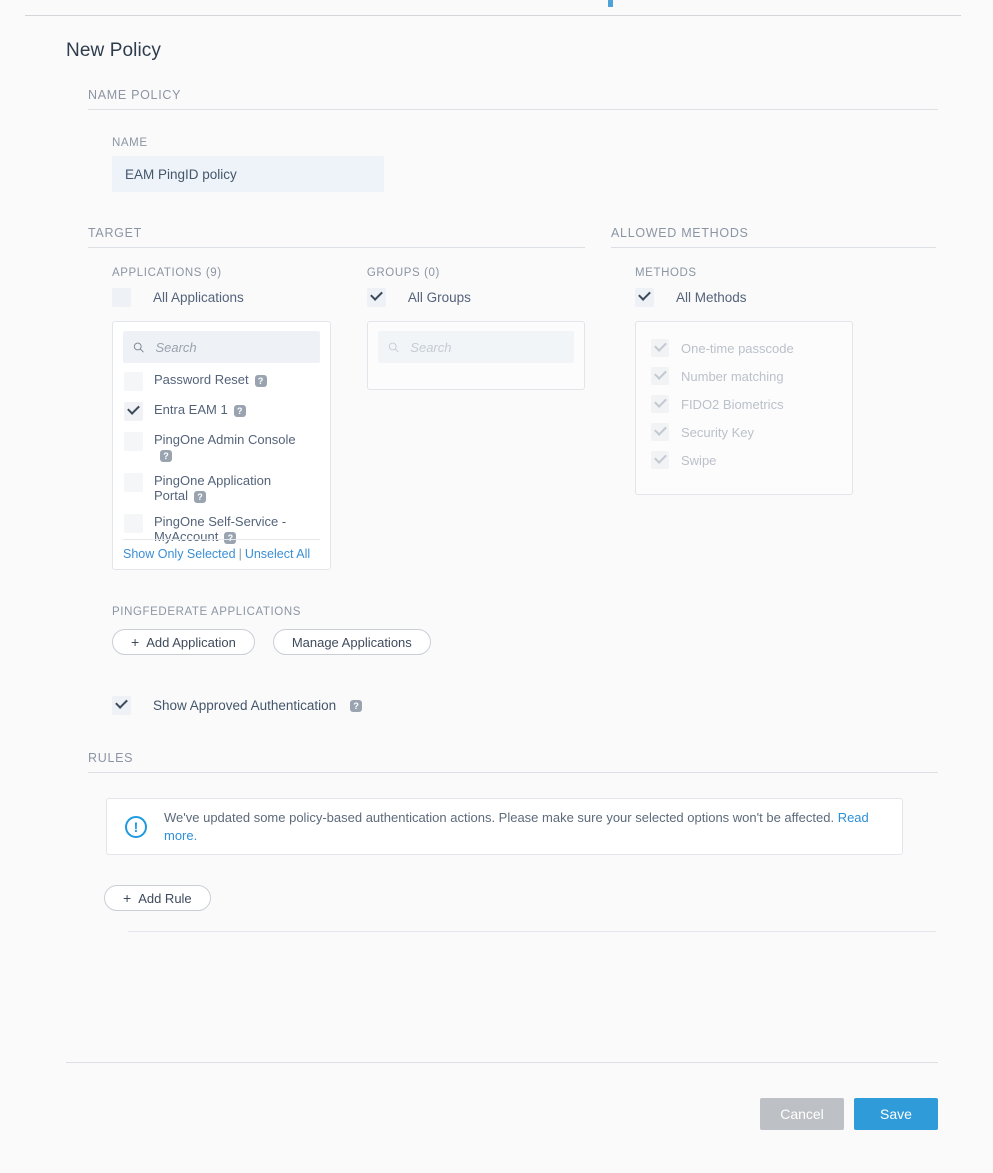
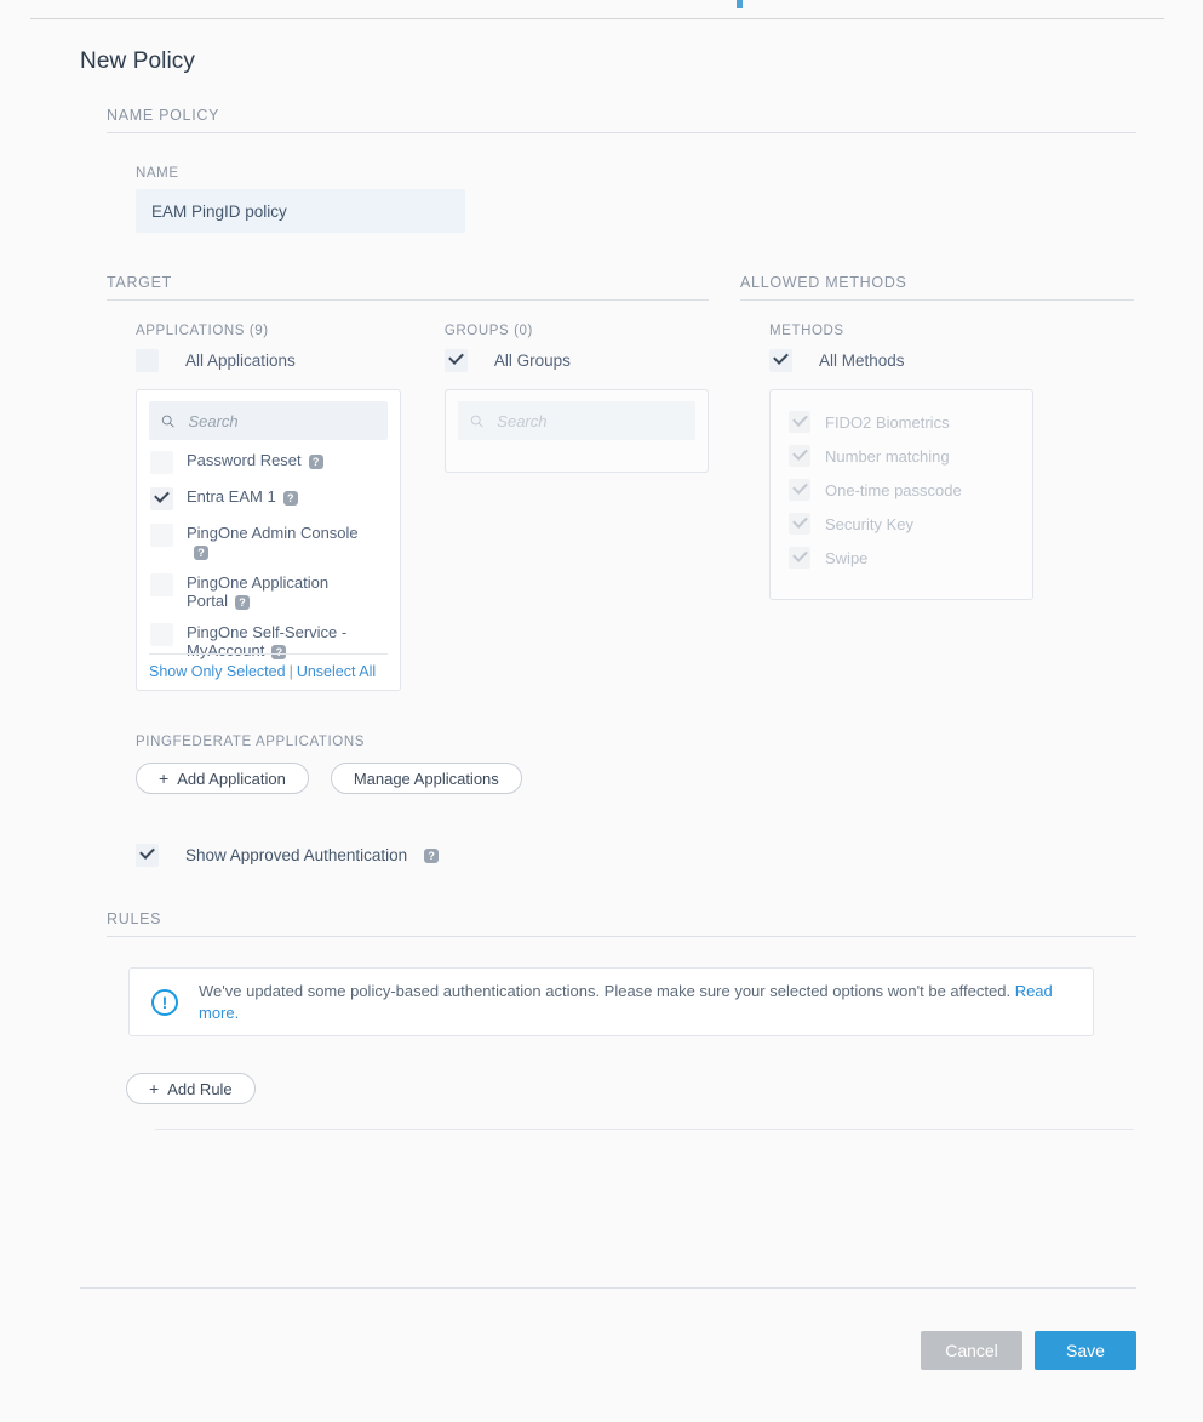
  New Policy
  NAME POLICY
  NAME
  EAM PingID policy
  TARGET
  APPLICATIONS (9)
  All Applications
  Search
  Password Reset ?
  Entra EAM 1 ?
  PingOne Admin Console?
  PingOne Application Portal ?
  PingOne Self-Service - MyAccount ?
  Show Only Selected | Unselect All
  GROUPS (0)
  All Groups
  Search
  ALLOWED METHODS
  METHODS
  All Methods
- One-time passcode
+ FIDO2 Biometrics
  Number matching
- FIDO2 Biometrics
+ One-time passcode
  Security Key
  Swipe
  PINGFEDERATE APPLICATIONS
  +
  Add Application
  Manage Applications
  Show Approved Authentication
  ?
  RULES
  !
  We've updated some policy-based authentication actions. Please make sure your selected options won't be affected. Read more.
  +
  Add Rule
  Cancel
  Save
